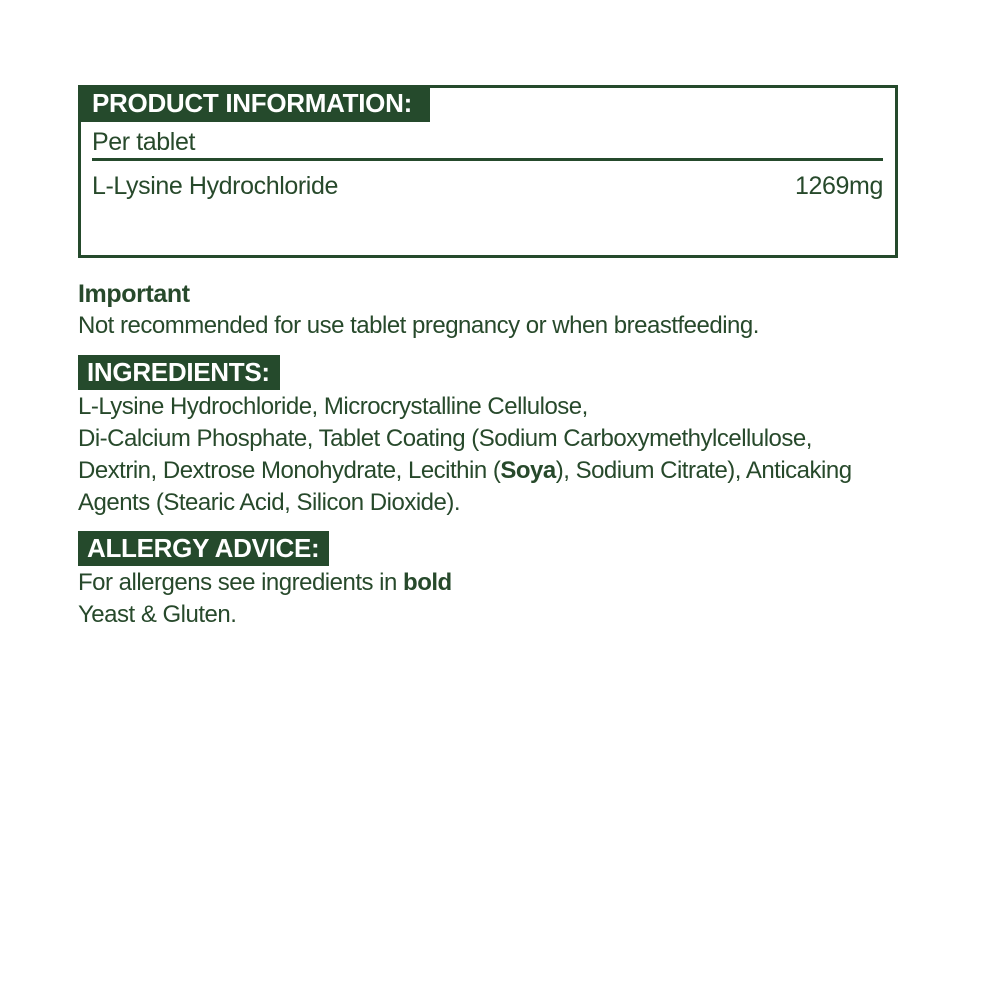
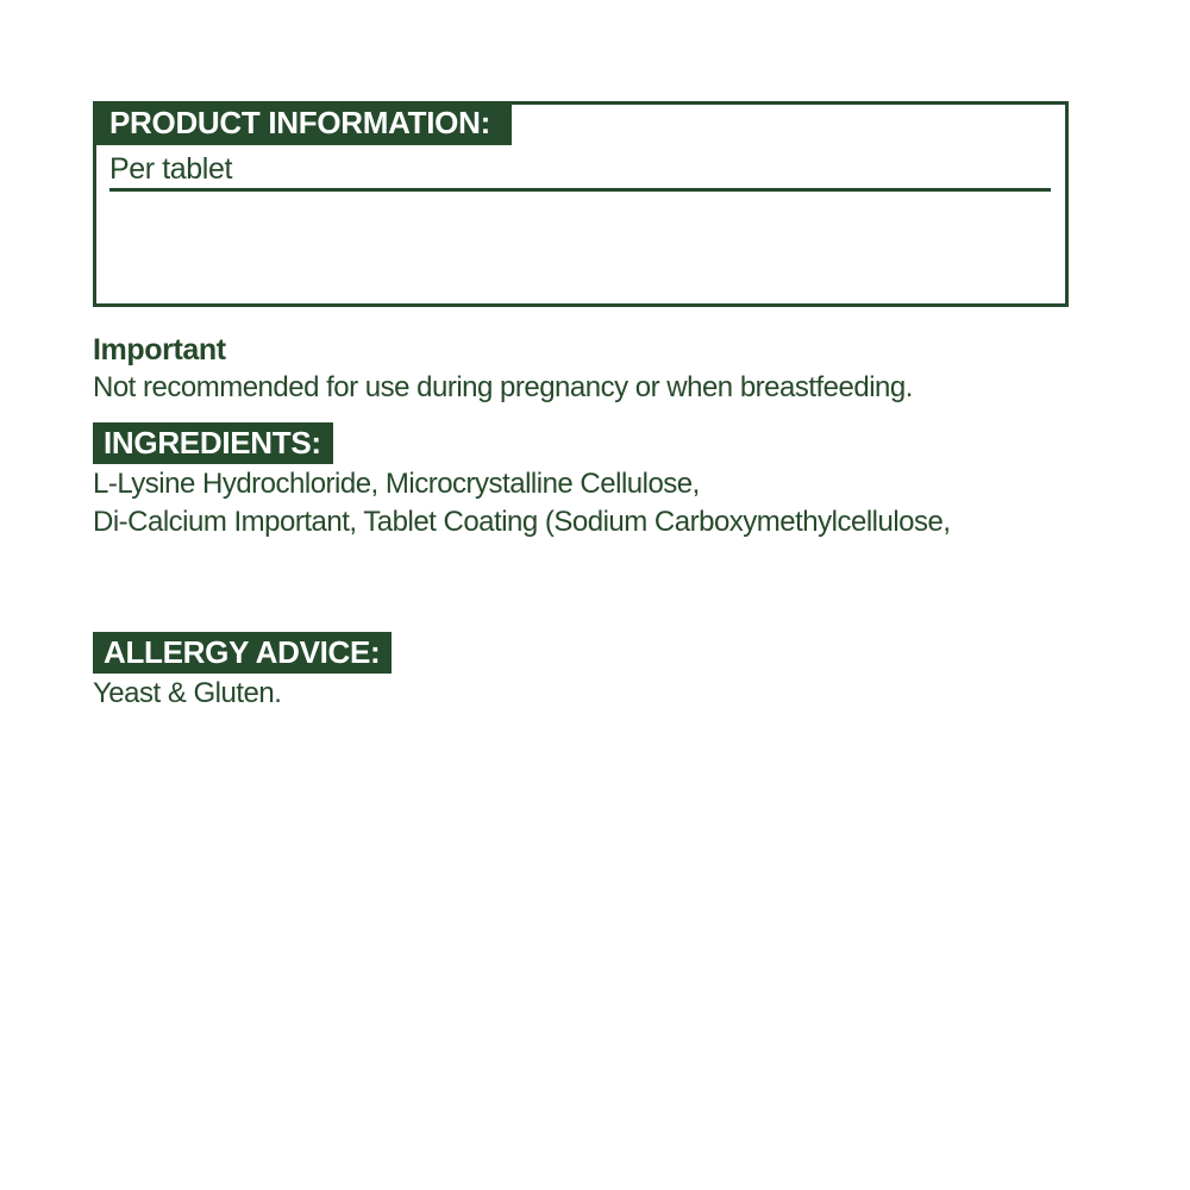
  PRODUCT INFORMATION:
  Per tablet
- L-Lysine Hydrochloride
- 1269mg
  Important
- Not recommended for use tablet pregnancy or when breastfeeding.
+ Not recommended for use during pregnancy or when breastfeeding.
  INGREDIENTS:
  L-Lysine Hydrochloride, Microcrystalline Cellulose,
- Di-Calcium Phosphate, Tablet Coating (Sodium Carboxymethylcellulose,
+ Di-Calcium Important, Tablet Coating (Sodium Carboxymethylcellulose,
- Dextrin, Dextrose Monohydrate, Lecithin (Soya), Sodium Citrate), Anticaking
- Agents (Stearic Acid, Silicon Dioxide).
  ALLERGY ADVICE:
- For allergens see ingredients in bold
  Yeast & Gluten.
